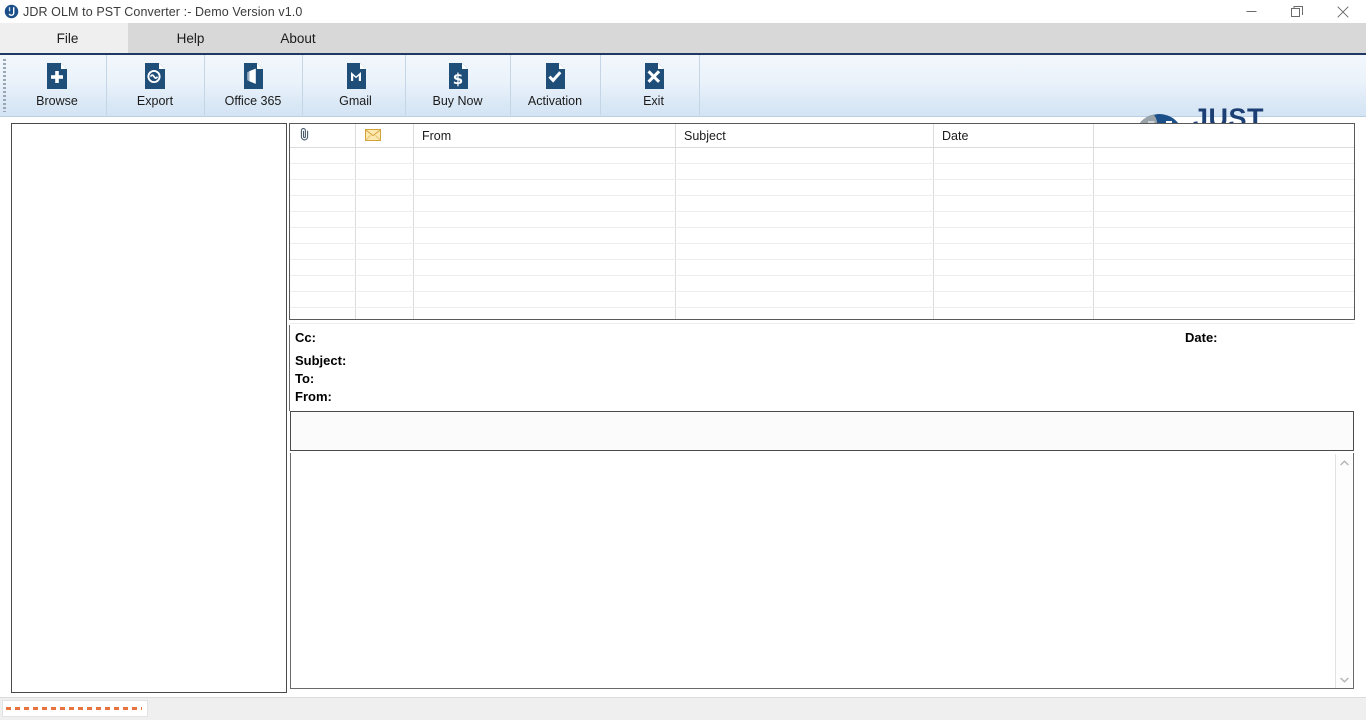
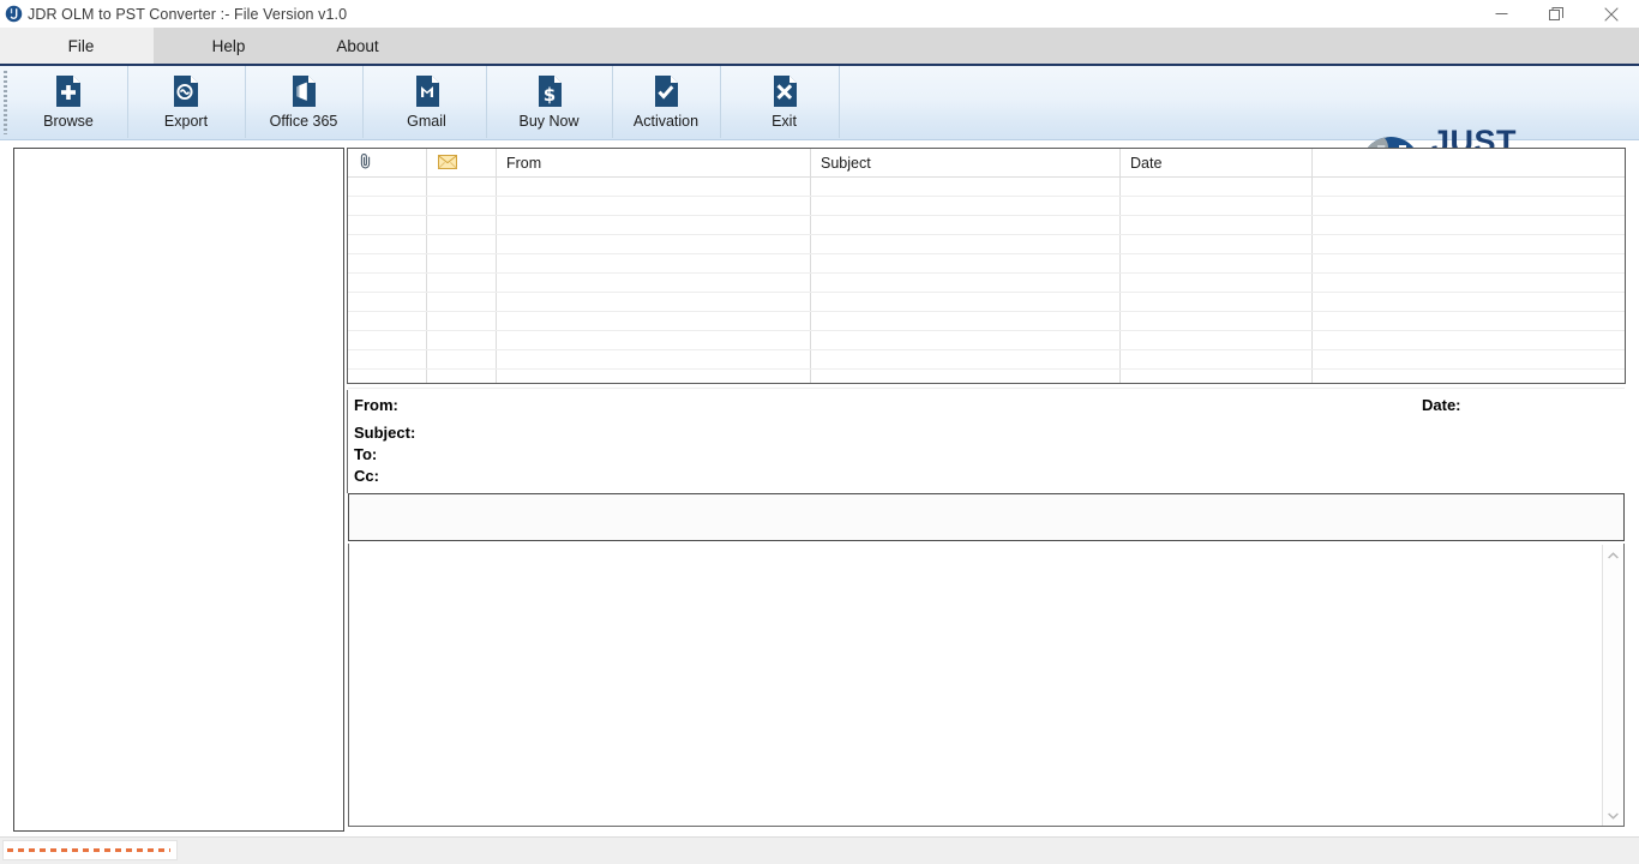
- JDR OLM to PST Converter :- Demo Version v1.0
+ JDR OLM to PST Converter :- File Version v1.0
  File
  Help
  About
  Browse
  Export
  Office 365
  Gmail
  $
  Buy Now
  Activation
  Exit
  From
  Subject
  Date
- Cc:
+ From:
  Subject:
  To:
- From:
+ Cc:
  Date:
